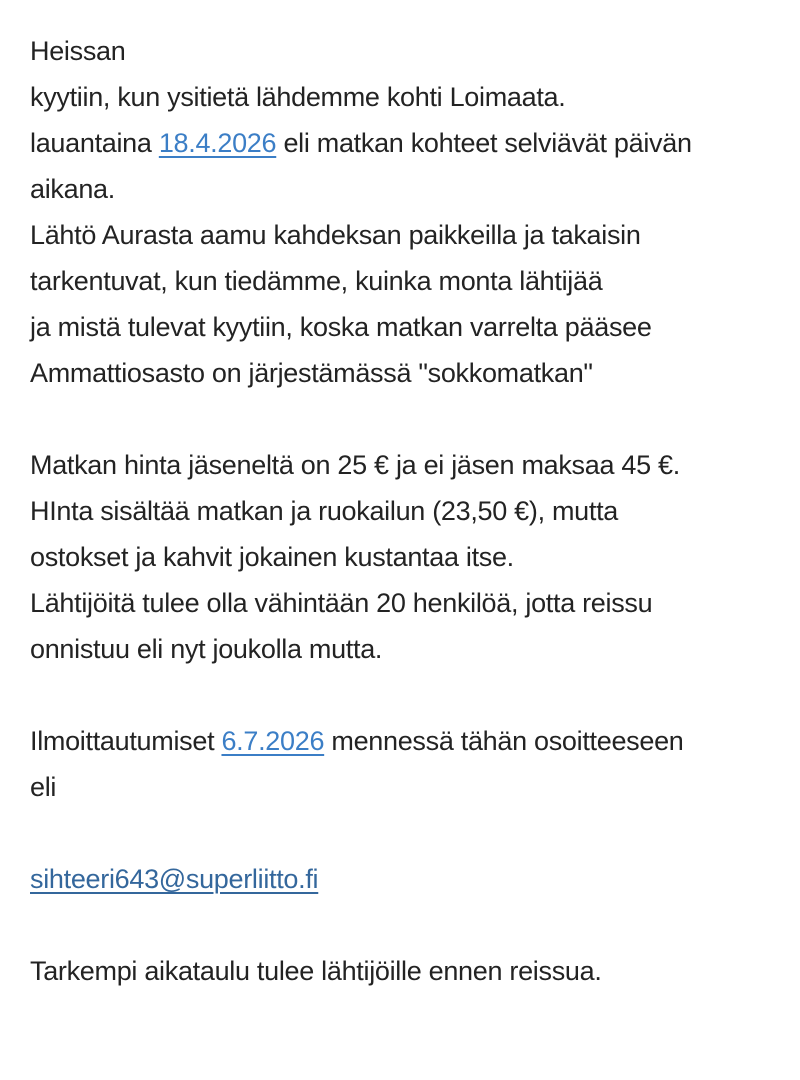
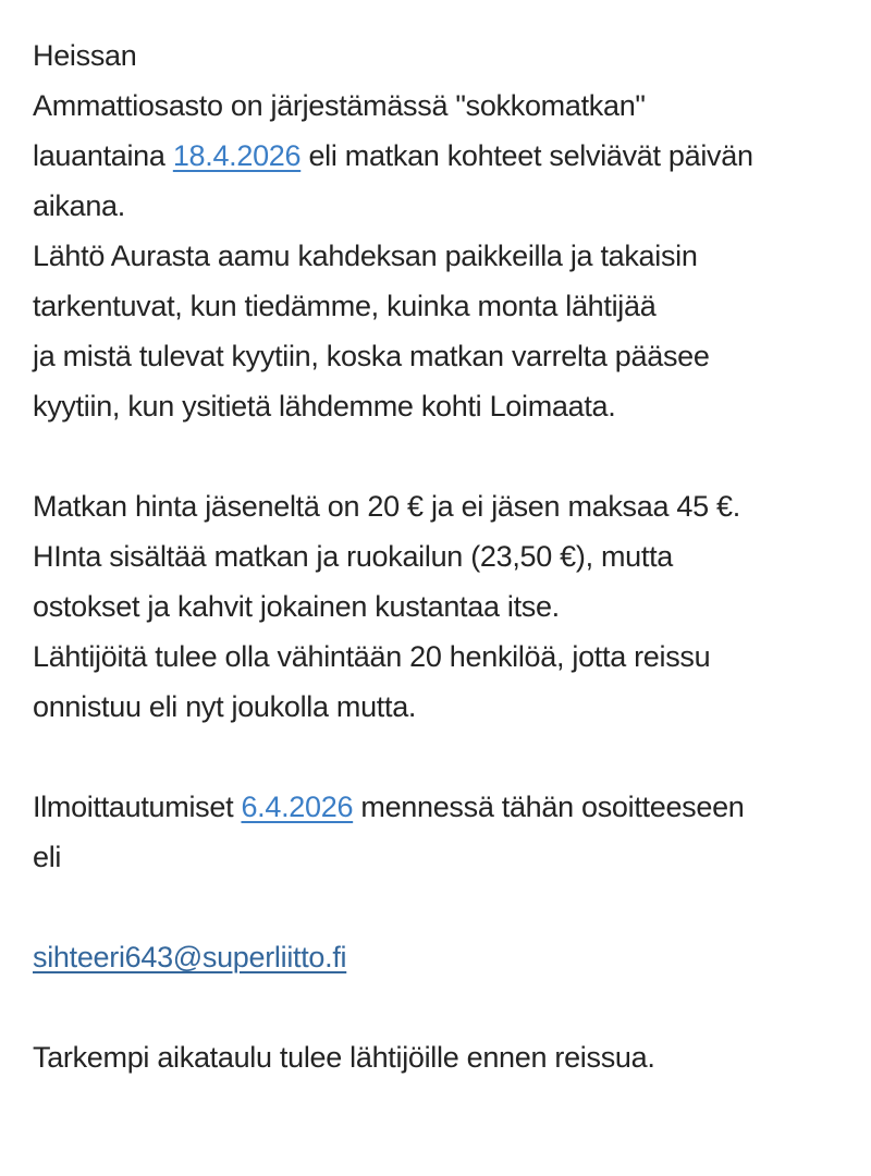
  Heissan
- kyytiin, kun ysitietä lähdemme kohti Loimaata.
+ Ammattiosasto on järjestämässä "sokkomatkan"
  lauantaina 18.4.2026 eli matkan kohteet selviävät päivän
  aikana.
  Lähtö Aurasta aamu kahdeksan paikkeilla ja takaisin
  tarkentuvat, kun tiedämme, kuinka monta lähtijää
  ja mistä tulevat kyytiin, koska matkan varrelta pääsee
- Ammattiosasto on järjestämässä "sokkomatkan"
+ kyytiin, kun ysitietä lähdemme kohti Loimaata.
- Matkan hinta jäseneltä on 25 € ja ei jäsen maksaa 45 €.
+ Matkan hinta jäseneltä on 20 € ja ei jäsen maksaa 45 €.
  HInta sisältää matkan ja ruokailun (23,50 €), mutta
  ostokset ja kahvit jokainen kustantaa itse.
  Lähtijöitä tulee olla vähintään 20 henkilöä, jotta reissu
  onnistuu eli nyt joukolla mutta.
- Ilmoittautumiset 6.7.2026 mennessä tähän osoitteeseen
+ Ilmoittautumiset 6.4.2026 mennessä tähän osoitteeseen
  eli
  sihteeri643@superliitto.fi
  Tarkempi aikataulu tulee lähtijöille ennen reissua.
